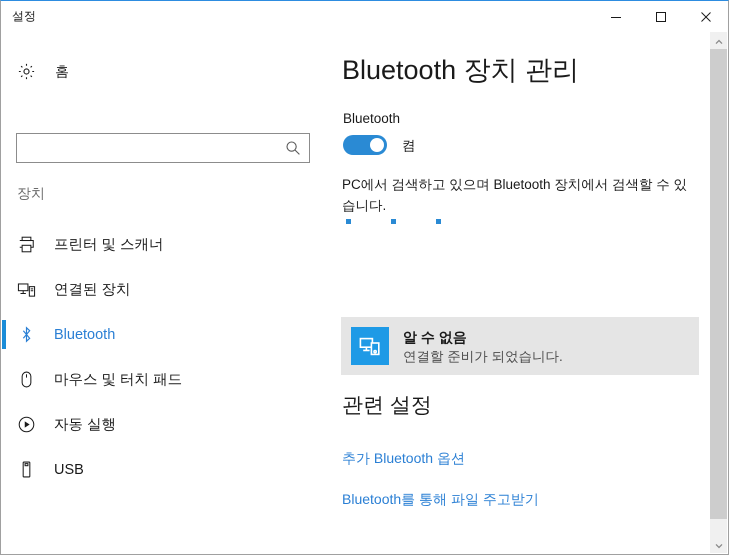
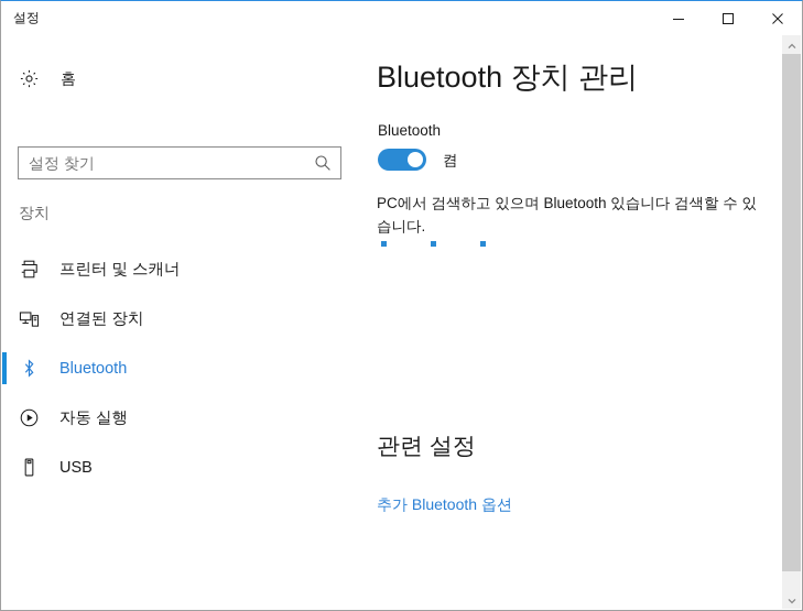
  설정
  홈
+ 설정 찾기
  장치
  프린터 및 스캐너
  연결된 장치
  Bluetooth
- 마우스 및 터치 패드
  자동 실행
  USB
  Bluetooth 장치 관리
  Bluetooth
  켬
- PC에서 검색하고 있으며 Bluetooth 장치에서 검색할 수 있습니다.
+ PC에서 검색하고 있으며 Bluetooth 있습니다 검색할 수 있습니다.
- 알 수 없음
- 연결할 준비가 되었습니다.
  관련 설정
  추가 Bluetooth 옵션
- Bluetooth를 통해 파일 주고받기
